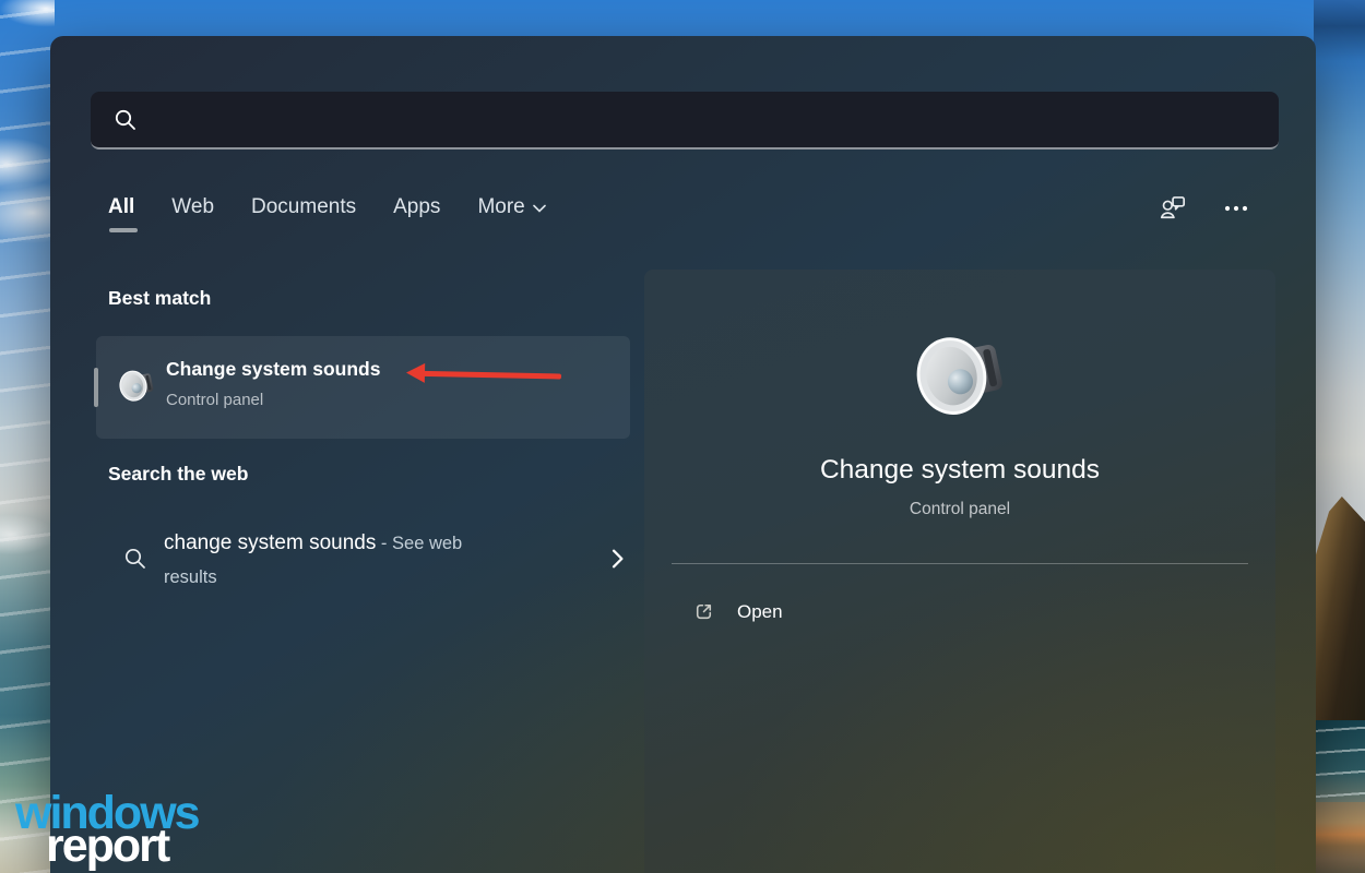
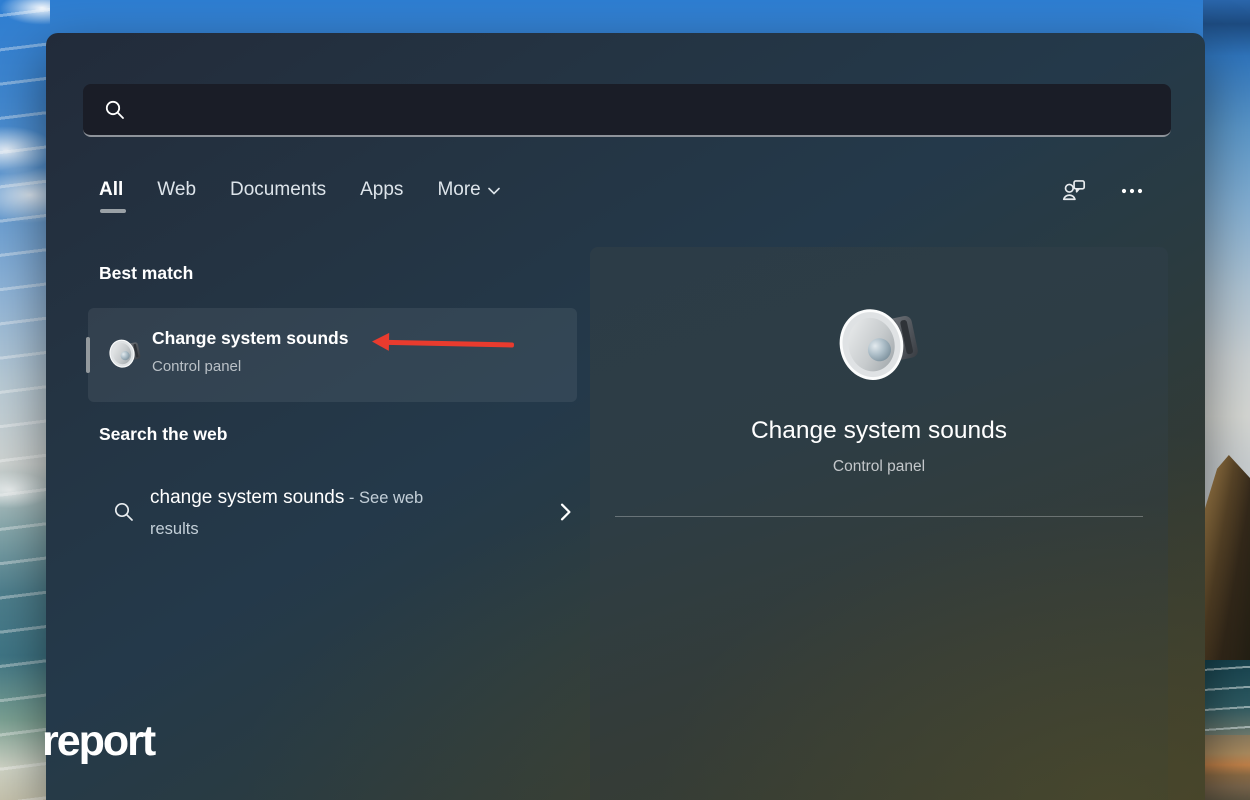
  All
  Web
  Documents
  Apps
  More
  Best match
  Change system sounds
  Control panel
  Search the web
  change system sounds - See web results
  Change system sounds
  Control panel
- Open
- windows
  report
